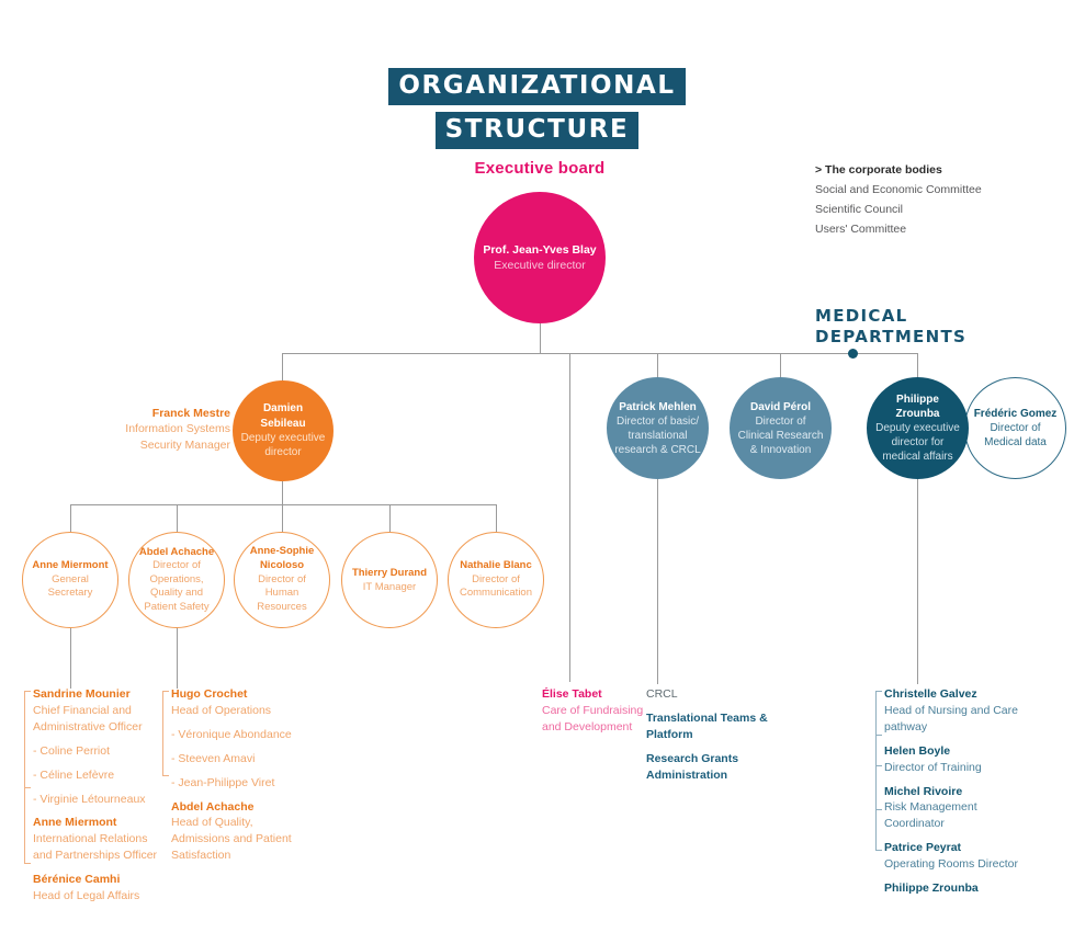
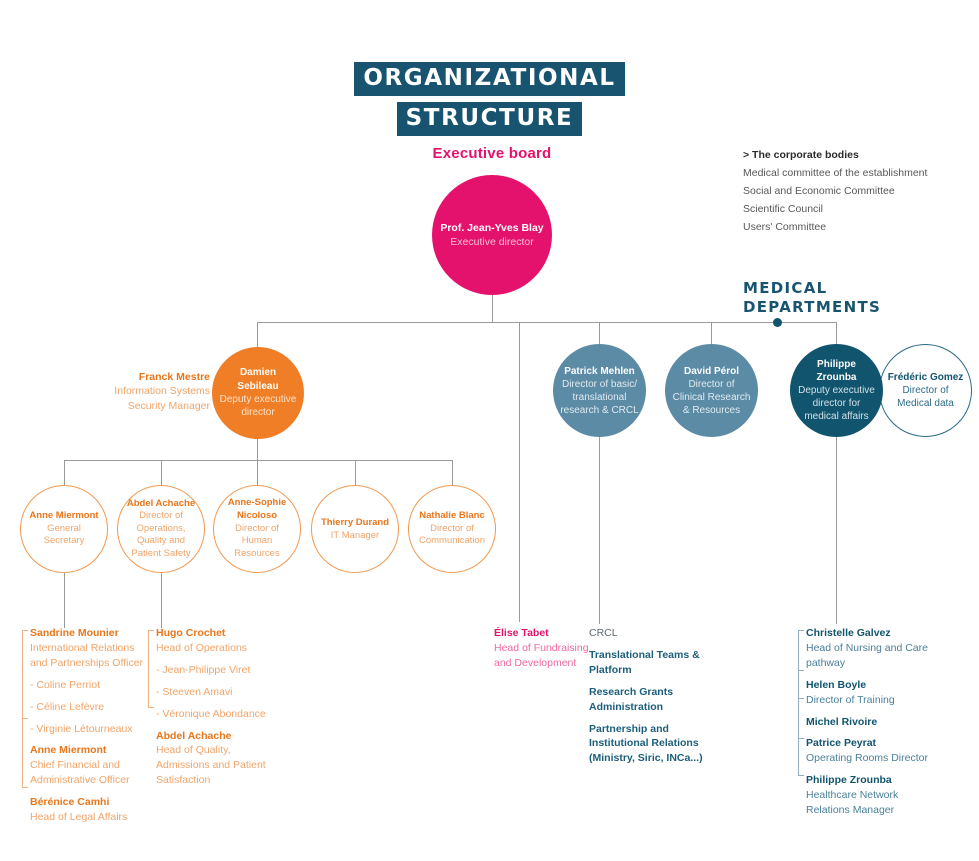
  ORGANIZATIONAL
  STRUCTURE
  Executive board
  > The corporate bodies
+ Medical committee of the establishment
  Social and Economic Committee
  Scientific Council
  Users' Committee
  MEDICAL
  DEPARTMENTS
  Prof. Jean-Yves Blay
  Executive director
  Franck Mestre
  Information Systems Security Manager
  Damien Sebileau
  Deputy executive director
  Patrick Mehlen
  Director of basic/ translational research & CRCL
  David Pérol
- Director of Clinical Research & Innovation
+ Director of Clinical Research & Resources
  Frédéric Gomez
  Director of Medical data
  Philippe Zrounba
  Deputy executive director for medical affairs
  Anne Miermont
  General Secretary
  Abdel Achache
  Director of Operations, Quality and Patient Safety
  Anne-Sophie Nicoloso
  Director of Human Resources
  Thierry Durand
  IT Manager
  Nathalie Blanc
  Director of Communication
  Sandrine Mounier
- Chief Financial and Administrative Officer
+ International Relations and Partnerships Officer
  - Coline Perriot
  - Céline Lefèvre
  - Virginie Létourneaux
  Anne Miermont
- International Relations and Partnerships Officer
+ Chief Financial and Administrative Officer
  Bérénice Camhi
  Head of Legal Affairs
  Hugo Crochet
  Head of Operations
- - Véronique Abondance
+ - Jean-Philippe Viret
  - Steeven Amavi
- - Jean-Philippe Viret
+ - Véronique Abondance
  Abdel Achache
  Head of Quality, Admissions and Patient Satisfaction
  Élise Tabet
- Care of Fundraising and Development
+ Head of Fundraising and Development
  CRCL
  Translational Teams & Platform
  Research Grants Administration
+ Partnership and Institutional Relations (Ministry, Siric, INCa...)
  Christelle Galvez
  Head of Nursing and Care pathway
  Helen Boyle
  Director of Training
  Michel Rivoire
- Risk Management Coordinator
  Patrice Peyrat
  Operating Rooms Director
  Philippe Zrounba
+ Healthcare Network Relations Manager
